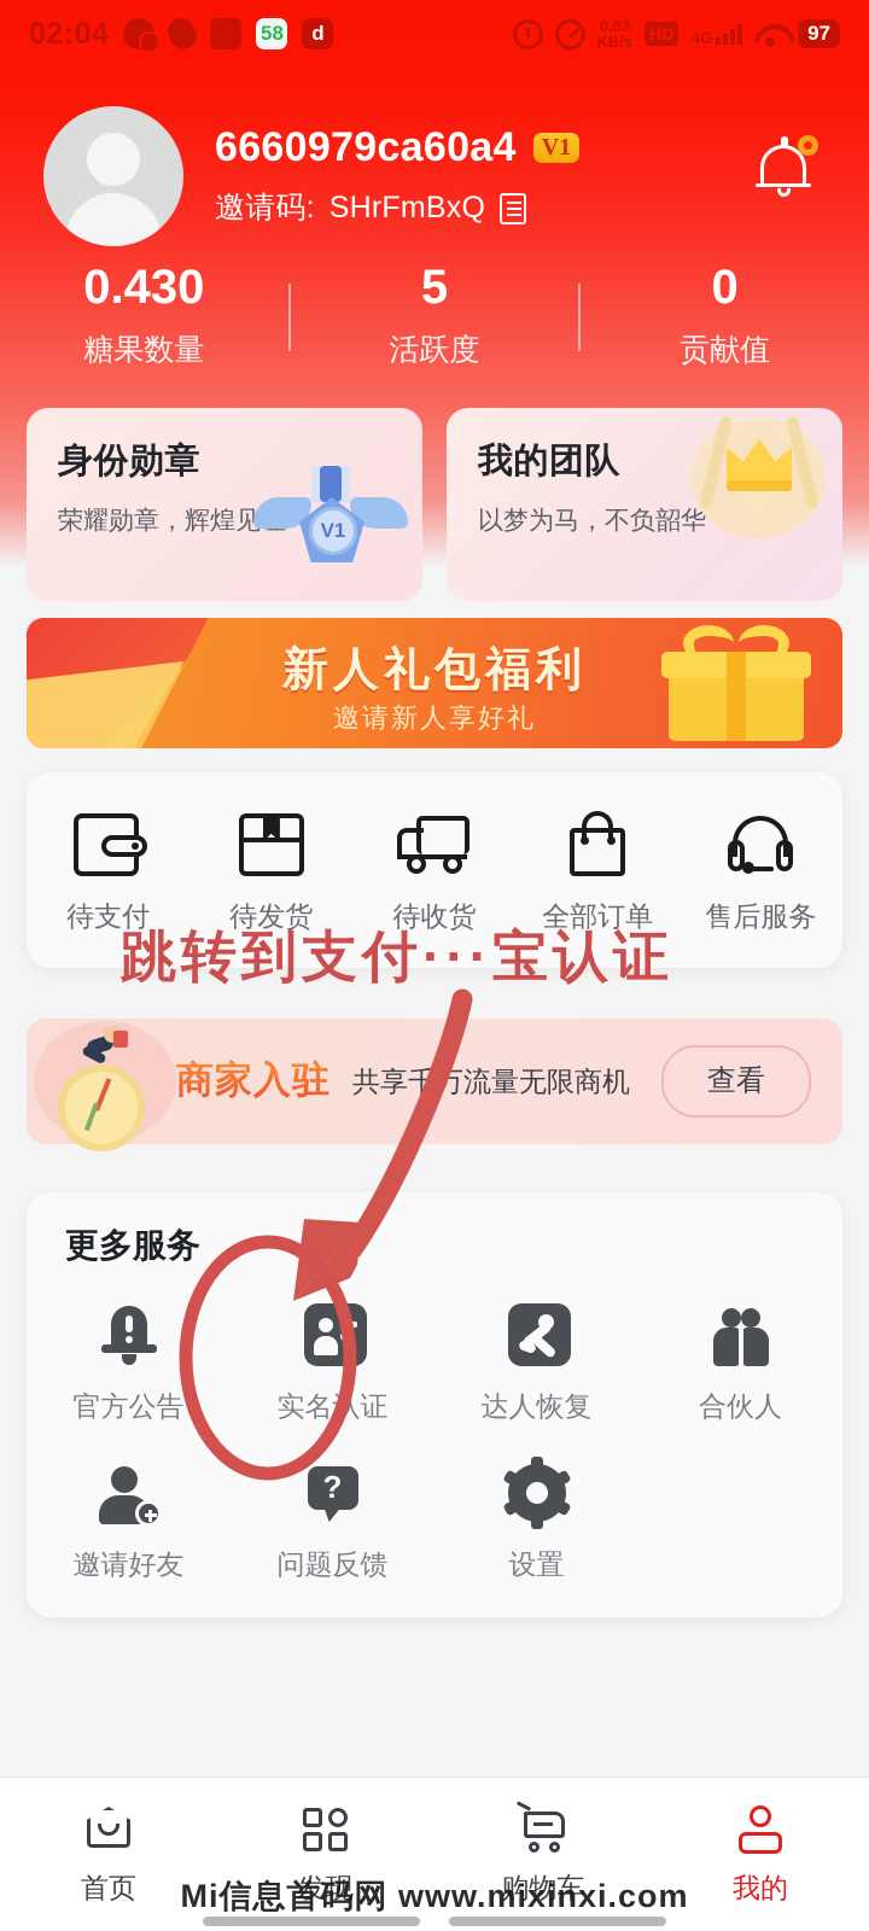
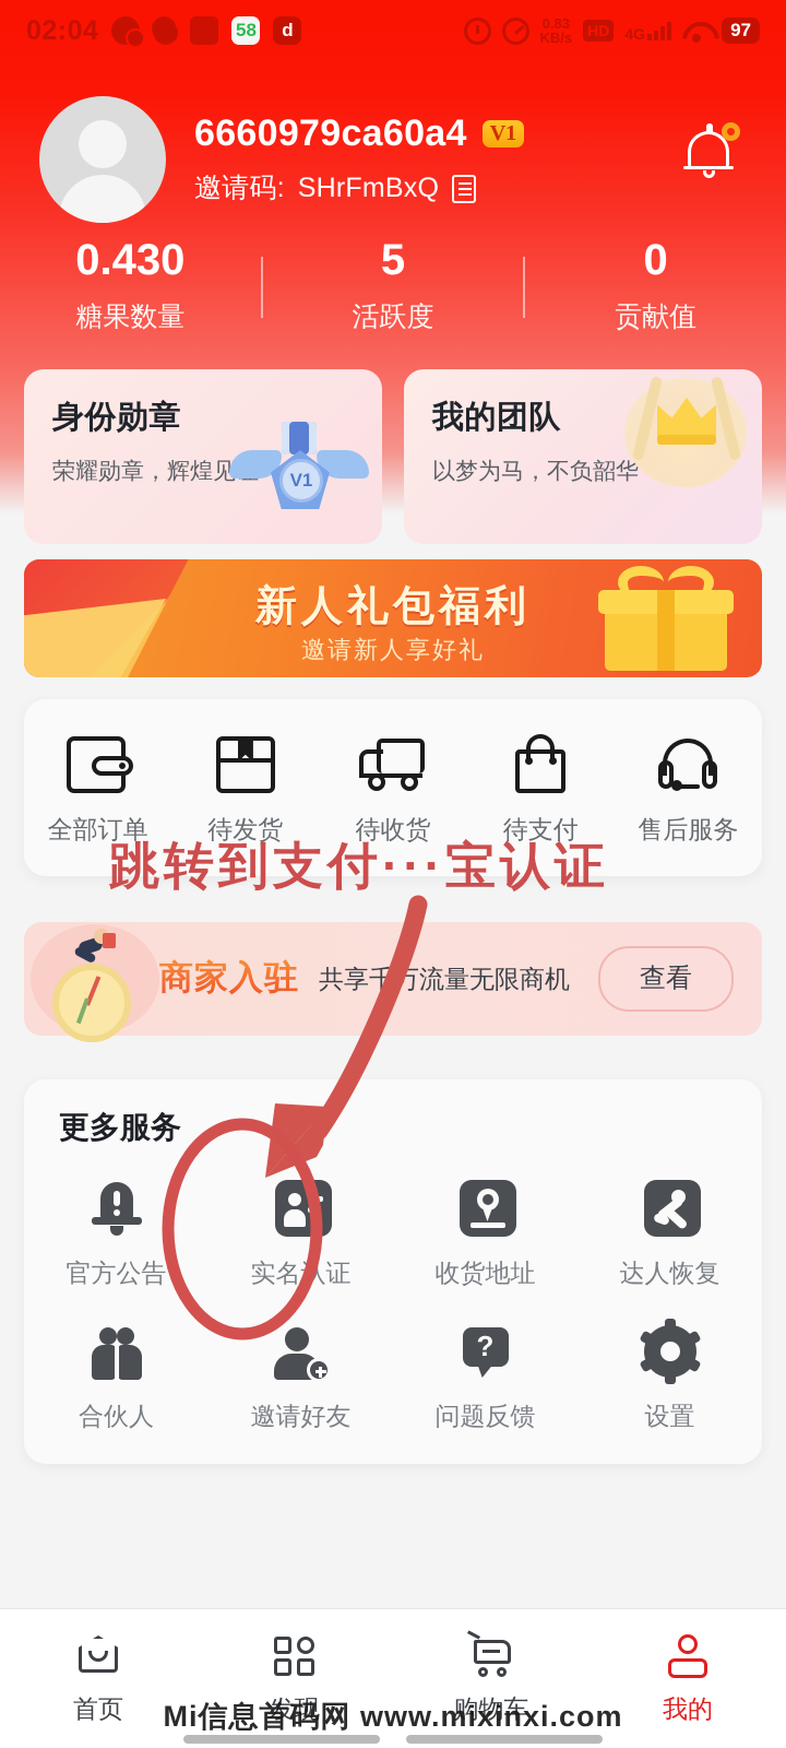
  02:04
  58
  d
  0.83
  KB/s
  HD
  4G
  97
  6660979ca60a4
  V1
  邀请码:
  SHrFmBxQ
  0.430
  糖果数量
  5
  活跃度
  0
  贡献值
  身份勋章
  荣耀勋章，辉煌见
  V1
  我的团队
  以梦为马，不负韶华
  新人礼包福利
  邀请新人享好礼
- 待支付
+ 全部订单
  待发货
  待收货
- 全部订单
+ 待支付
  售后服务
  商家入驻
  共享千万流量无限商机
  查看
  更多服务
  官方公告
  实名证
+ 收货地址
  达人恢复
  合伙人
  邀请好友
  ?
  问题反馈
  设置
  跳转到支付···宝认证
  首页
  发现
  购物车
  我的
  Mi信息首码网 www.mixinxi.com
